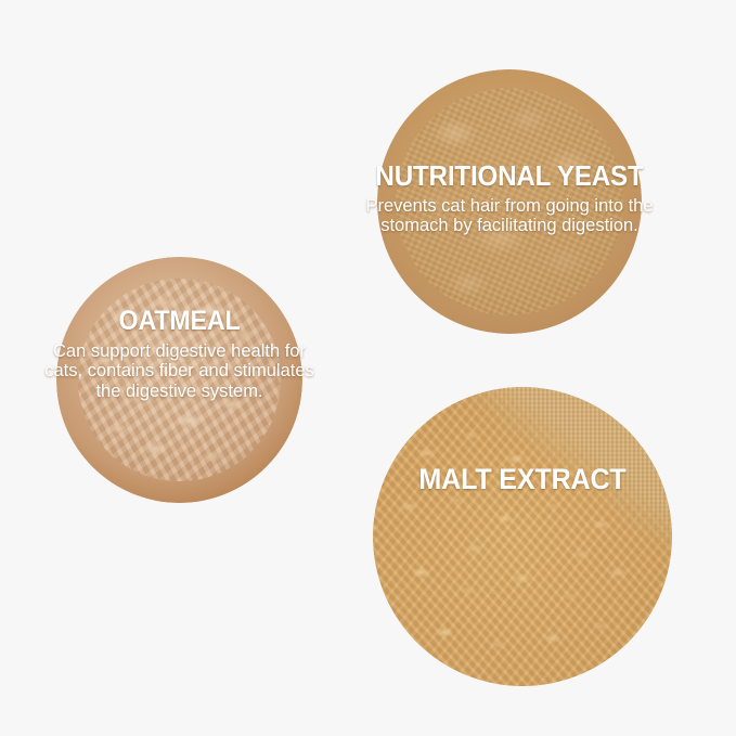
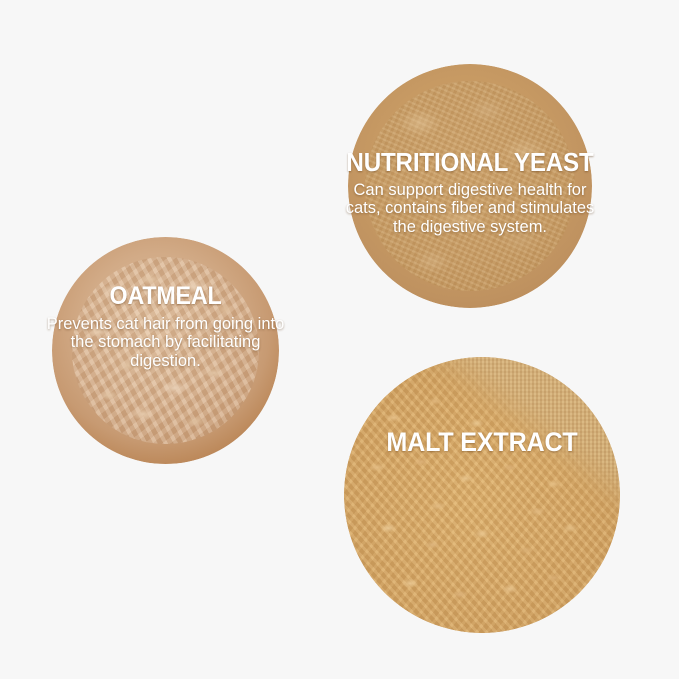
  OATMEAL
- Can support digestive health for cats, contains fiber and stimulates the digestive system.
+ Prevents cat hair from going into the stomach by facilitating digestion.
  NUTRITIONAL YEAST
- Prevents cat hair from going into the stomach by facilitating digestion.
+ Can support digestive health for cats, contains fiber and stimulates the digestive system.
  MALT EXTRACT
